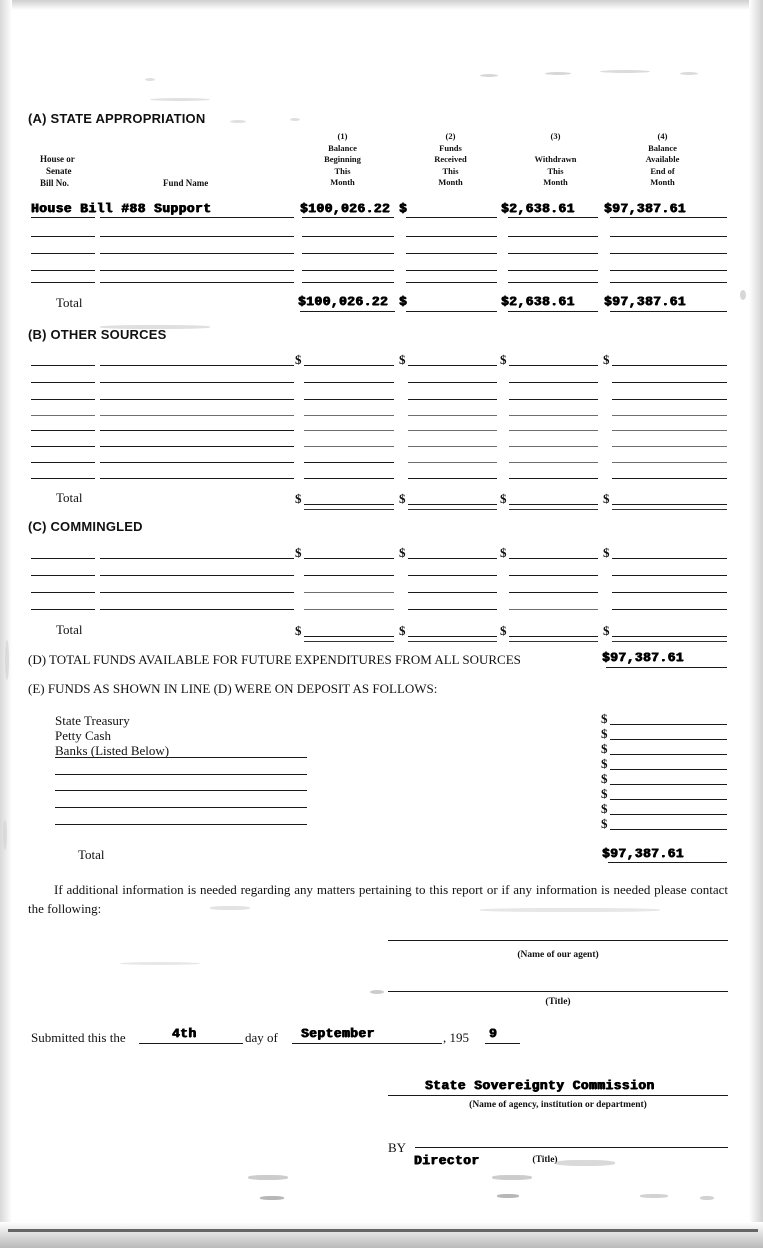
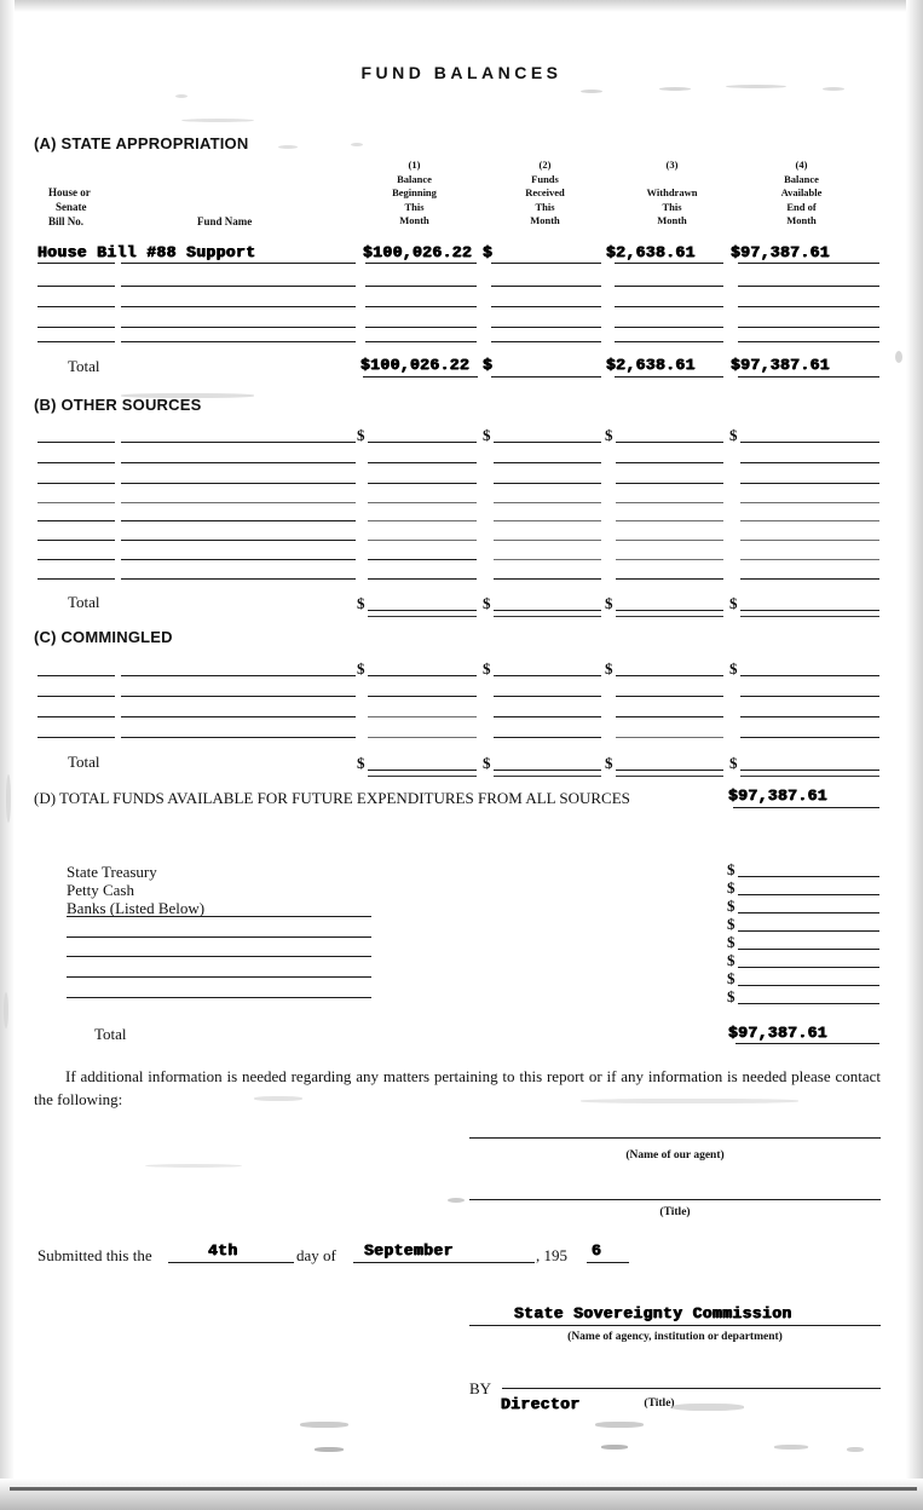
+ FUND BALANCES
  (A) STATE APPROPRIATION
  House or
  Senate
  Bill No.
  Fund Name
  (1)
  Balance
  Beginning
  This
  Month
  (2)
  Funds
  Received
  This
  Month
  (3)
  Withdrawn
  This
  Month
  (4)
  Balance
  Available
  End of
  Month
  House Bill #88 Support
  $100,026.22
  $
  $2,638.61
  $97,387.61
  Total
  $100,026.22
  $
  $2,638.61
  $97,387.61
  (B) OTHER SOURCES
  $
  $
  $
  $
  Total
  $
  $
  $
  $
  (C) COMMINGLED
  $
  $
  $
  $
  Total
  $
  $
  $
  $
  (D) TOTAL FUNDS AVAILABLE FOR FUTURE EXPENDITURES FROM ALL SOURCES
  $97,387.61
- (E) FUNDS AS SHOWN IN LINE (D) WERE ON DEPOSIT AS FOLLOWS:
  State Treasury
  Petty Cash
  Banks (Listed Below)
  $
  $
  $
  $
  $
  $
  $
  $
  Total
  $97,387.61
  If additional information is needed regarding any matters pertaining to this report or if any information is needed please contact the following:
  (Name of our agent)
  (Title)
  Submitted this the
  4th
  day of
  September
  , 195
- 9
+ 6
  State Sovereignty Commission
  (Name of agency, institution or department)
  BY
  Director
  (Title)
